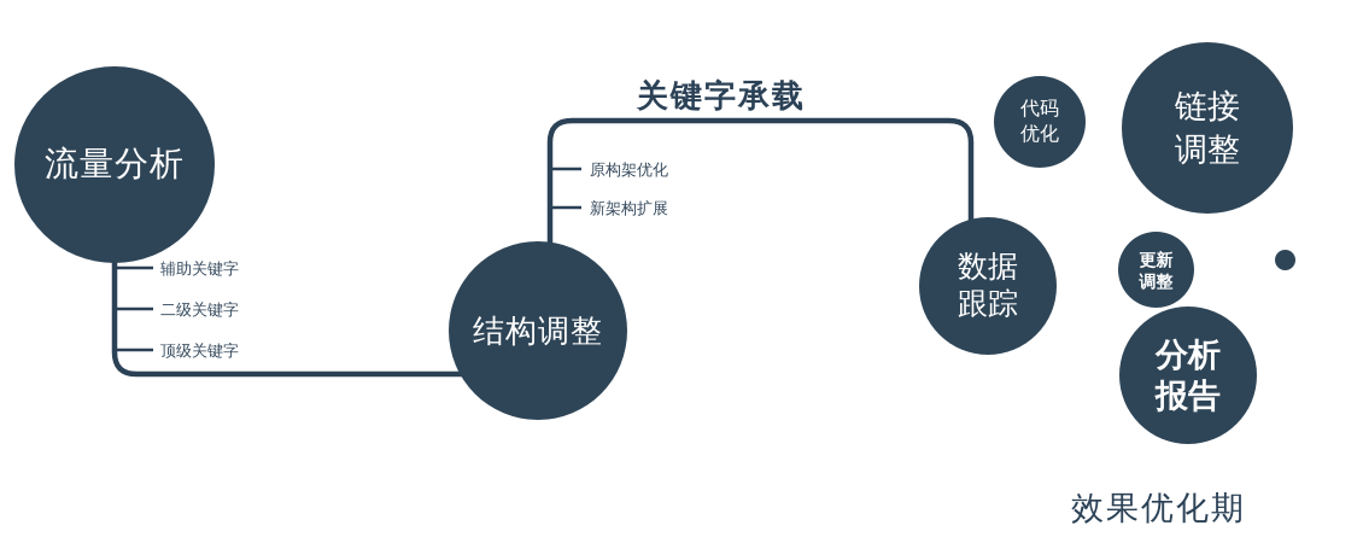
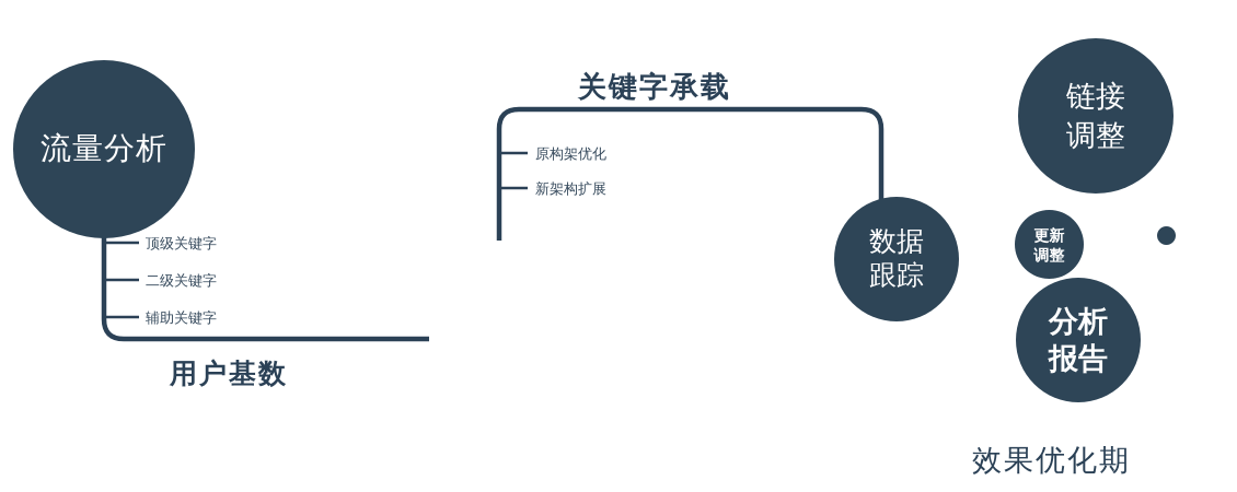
  流量分析
- 结构调整
  数据
  跟踪
- 代码
- 优化
  链接
  调整
  更新
  调整
  分析
  报告
- 辅助关键字
+ 顶级关键字
  二级关键字
- 顶级关键字
+ 辅助关键字
  原构架优化
  新架构扩展
+ 用户基数
  关键字承载
  效果优化期
